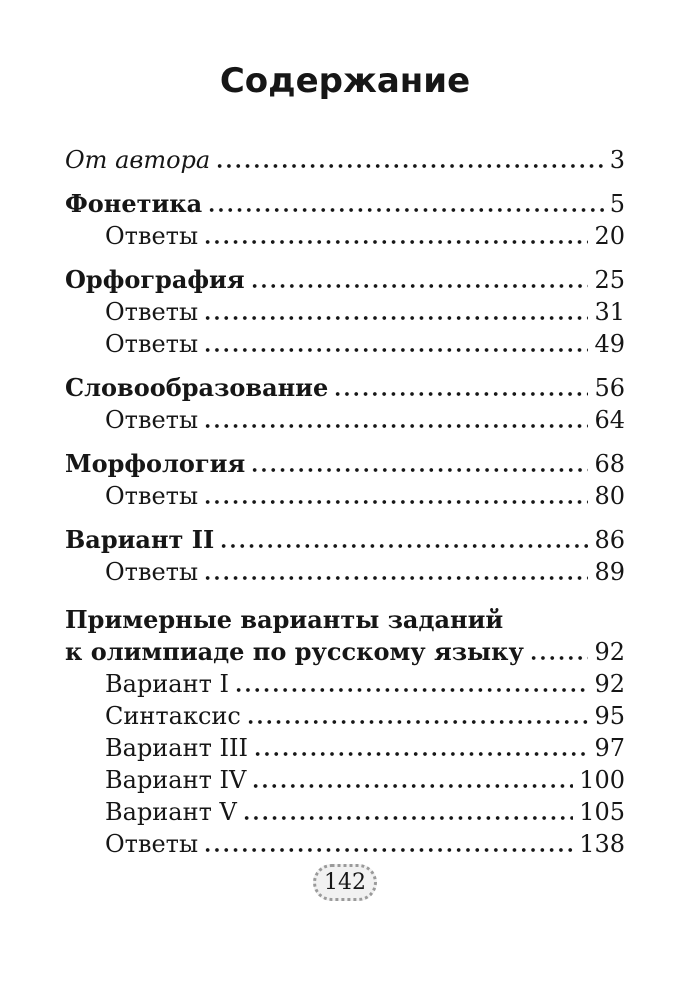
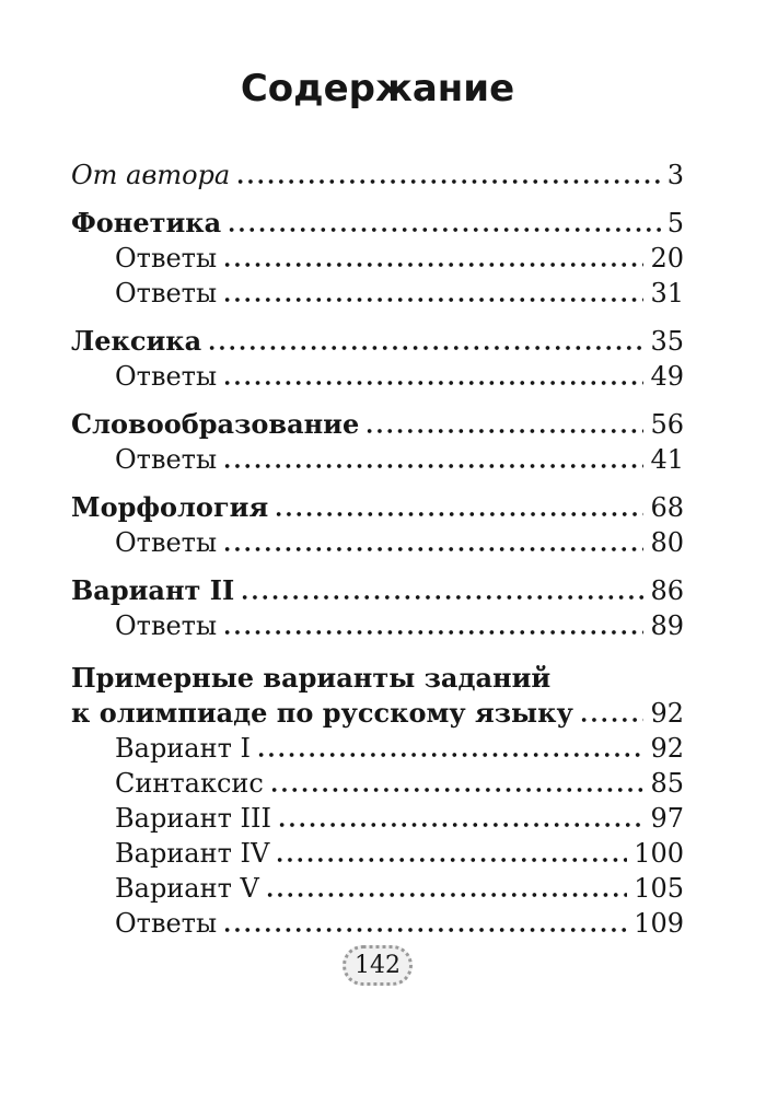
  Содержание
  От автора
  3
  Фонетика
  5
  Ответы
  20
- Орфография
- 25
  Ответы
  31
+ Лексика
+ 35
  Ответы
  49
  Словообразование
  56
  Ответы
- 64
+ 41
  Морфология
  68
  Ответы
  80
  Вариант II
  86
  Ответы
  89
  Примерные варианты заданий
  к олимпиаде по русскому языку
  92
  Вариант I
  92
  Синтаксис
- 95
+ 85
  Вариант III
  97
  Вариант IV
  100
  Вариант V
  105
  Ответы
- 138
+ 109
  142
